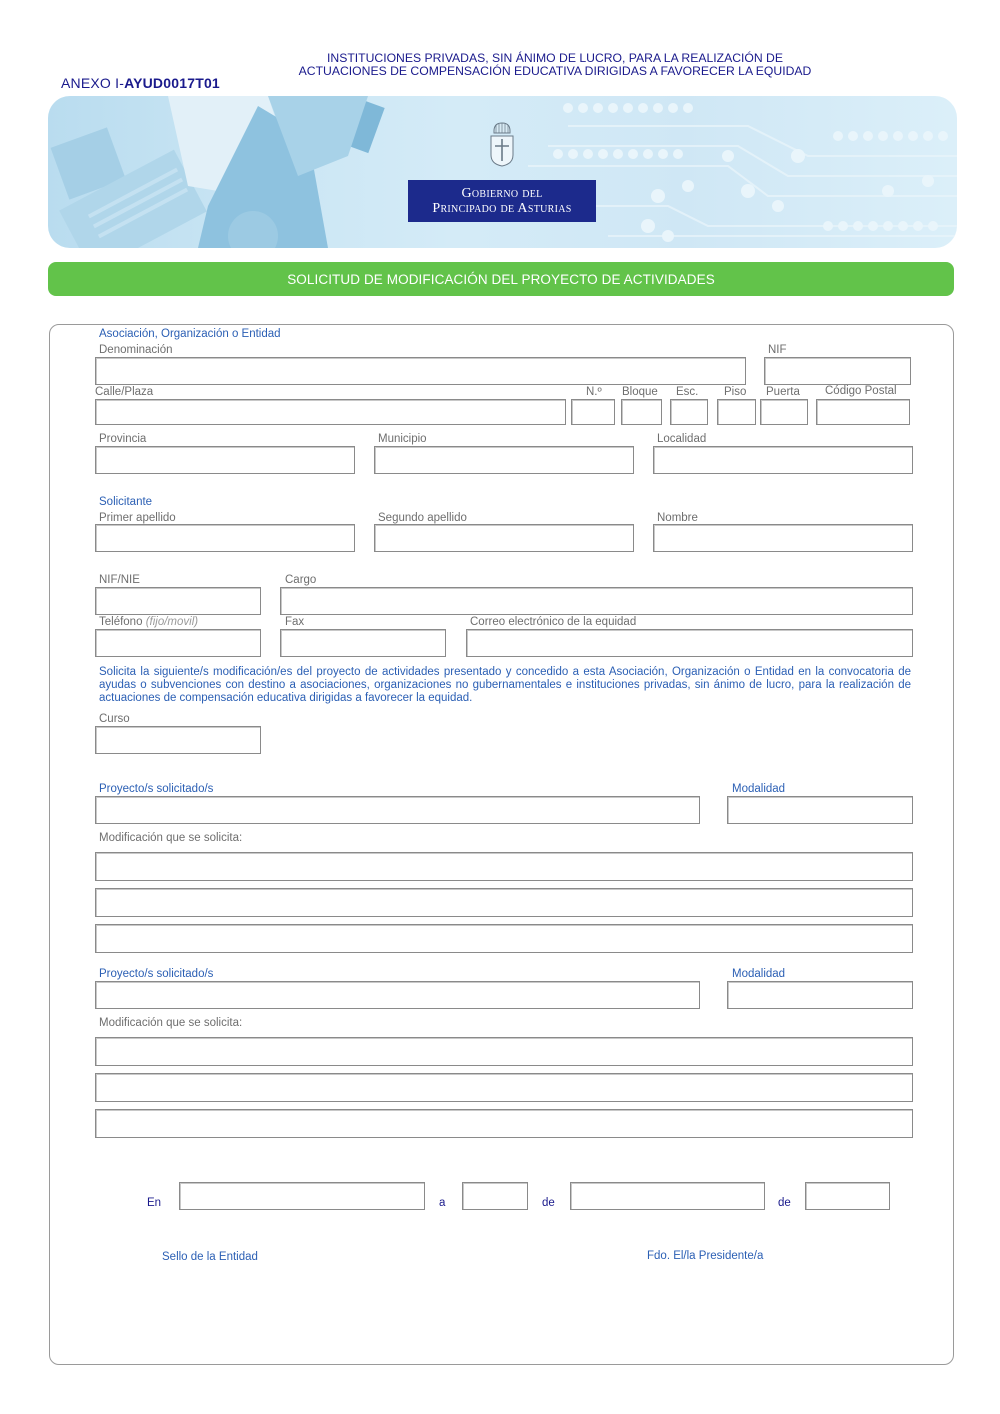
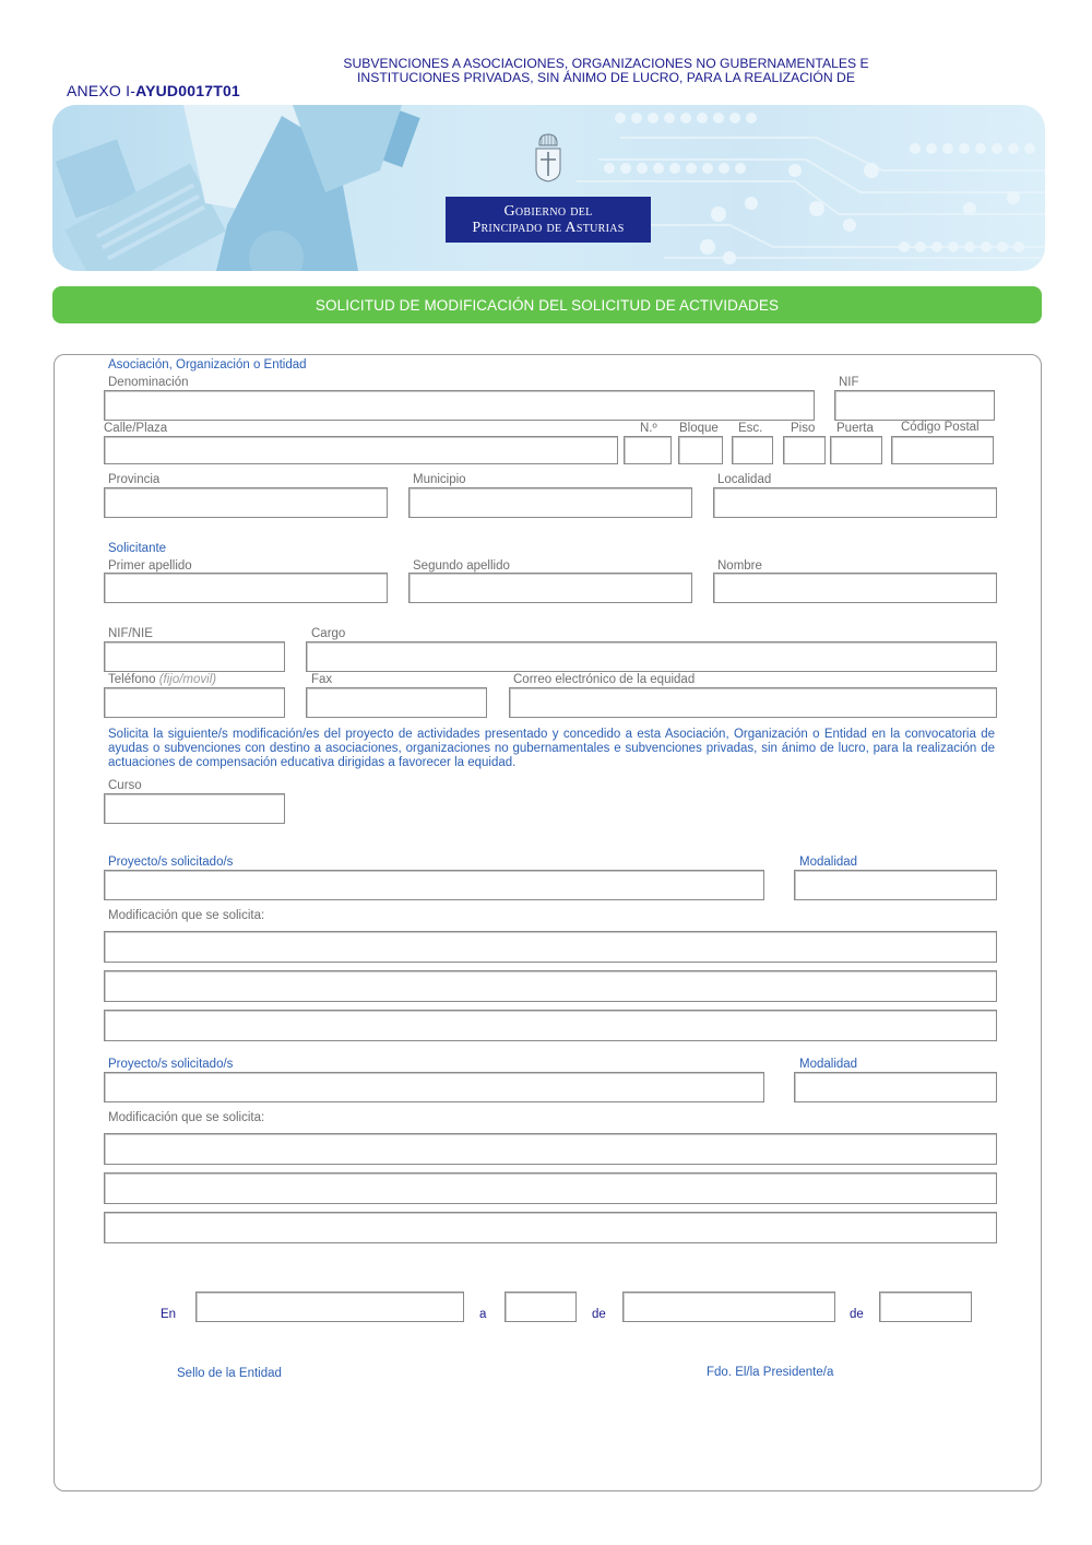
  ANEXO I-AYUD0017T01
+ SUBVENCIONES A ASOCIACIONES, ORGANIZACIONES NO GUBERNAMENTALES E
  INSTITUCIONES PRIVADAS, SIN ÁNIMO DE LUCRO, PARA LA REALIZACIÓN DE
- ACTUACIONES DE COMPENSACIÓN EDUCATIVA DIRIGIDAS A FAVORECER LA EQUIDAD
  Gobierno del
  Principado de Asturias
- SOLICITUD DE MODIFICACIÓN DEL PROYECTO DE ACTIVIDADES
+ SOLICITUD DE MODIFICACIÓN DEL SOLICITUD DE ACTIVIDADES
  Asociación, Organización o Entidad
  Denominación
  NIF
  Calle/Plaza
  N.º
  Bloque
  Esc.
  Piso
  Puerta
  Código Postal
  Provincia
  Municipio
  Localidad
  Solicitante
  Primer apellido
  Segundo apellido
  Nombre
  NIF/NIE
  Cargo
  Teléfono (fijo/movil)
  Fax
  Correo electrónico de la equidad
- Solicita la siguiente/s modificación/es del proyecto de actividades presentado y concedido a esta Asociación, Organización o Entidad en la convocatoria de ayudas o subvenciones con destino a asociaciones, organizaciones no gubernamentales e instituciones privadas, sin ánimo de lucro, para la realización de actuaciones de compensación educativa dirigidas a favorecer la equidad.
+ Solicita la siguiente/s modificación/es del proyecto de actividades presentado y concedido a esta Asociación, Organización o Entidad en la convocatoria de ayudas o subvenciones con destino a asociaciones, organizaciones no gubernamentales e subvenciones privadas, sin ánimo de lucro, para la realización de actuaciones de compensación educativa dirigidas a favorecer la equidad.
  Curso
  Proyecto/s solicitado/s
  Modalidad
  Modificación que se solicita:
  Proyecto/s solicitado/s
  Modalidad
  Modificación que se solicita:
  En
  a
  de
  de
  Sello de la Entidad
  Fdo. El/la Presidente/a
